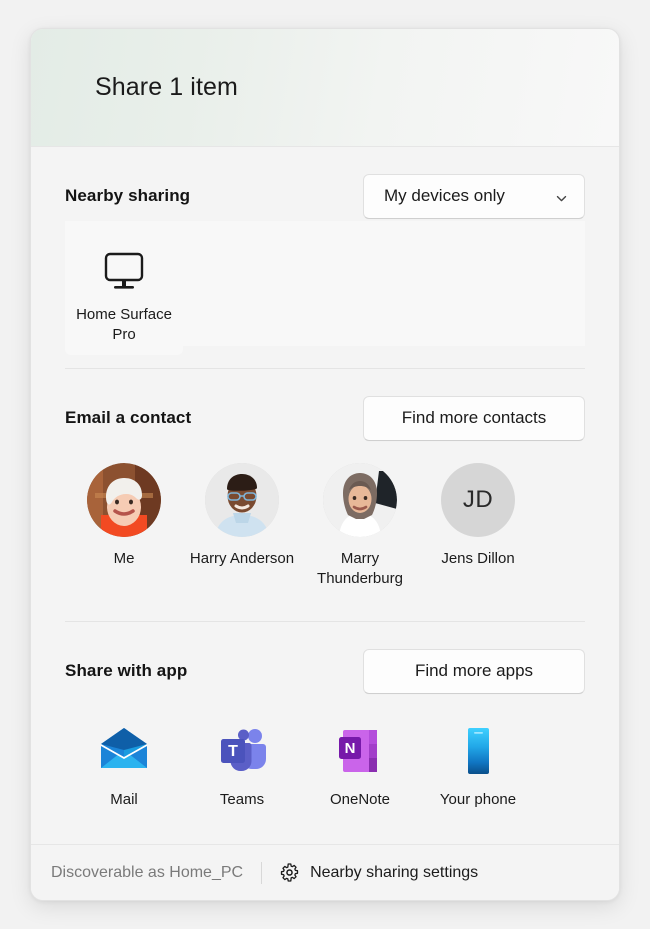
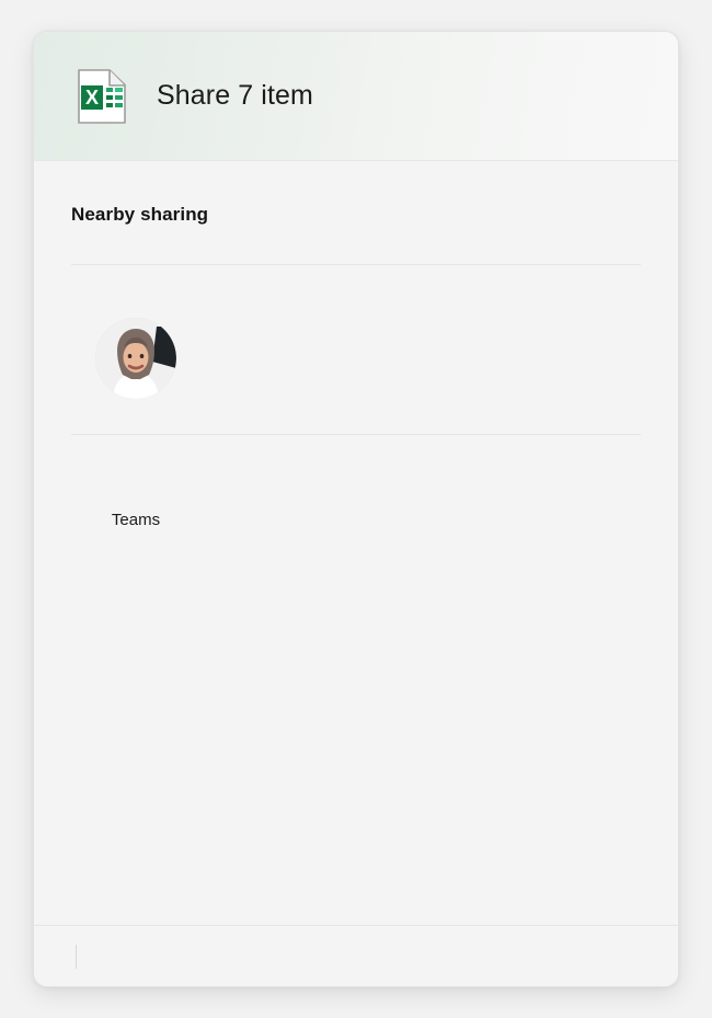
+ X
- Share 1 item
+ Share 7 item
  Nearby sharing
- My devices only
- Home Surface Pro
- Email a contact
- Find more contacts
- Me
- Harry Anderson
- Marry Thunderburg
- JD
- Jens Dillon
- Share with app
- Find more apps
- Mail
- T
  Teams
- N
- OneNote
- Your phone
- Discoverable as Home_PC
- Nearby sharing settings
